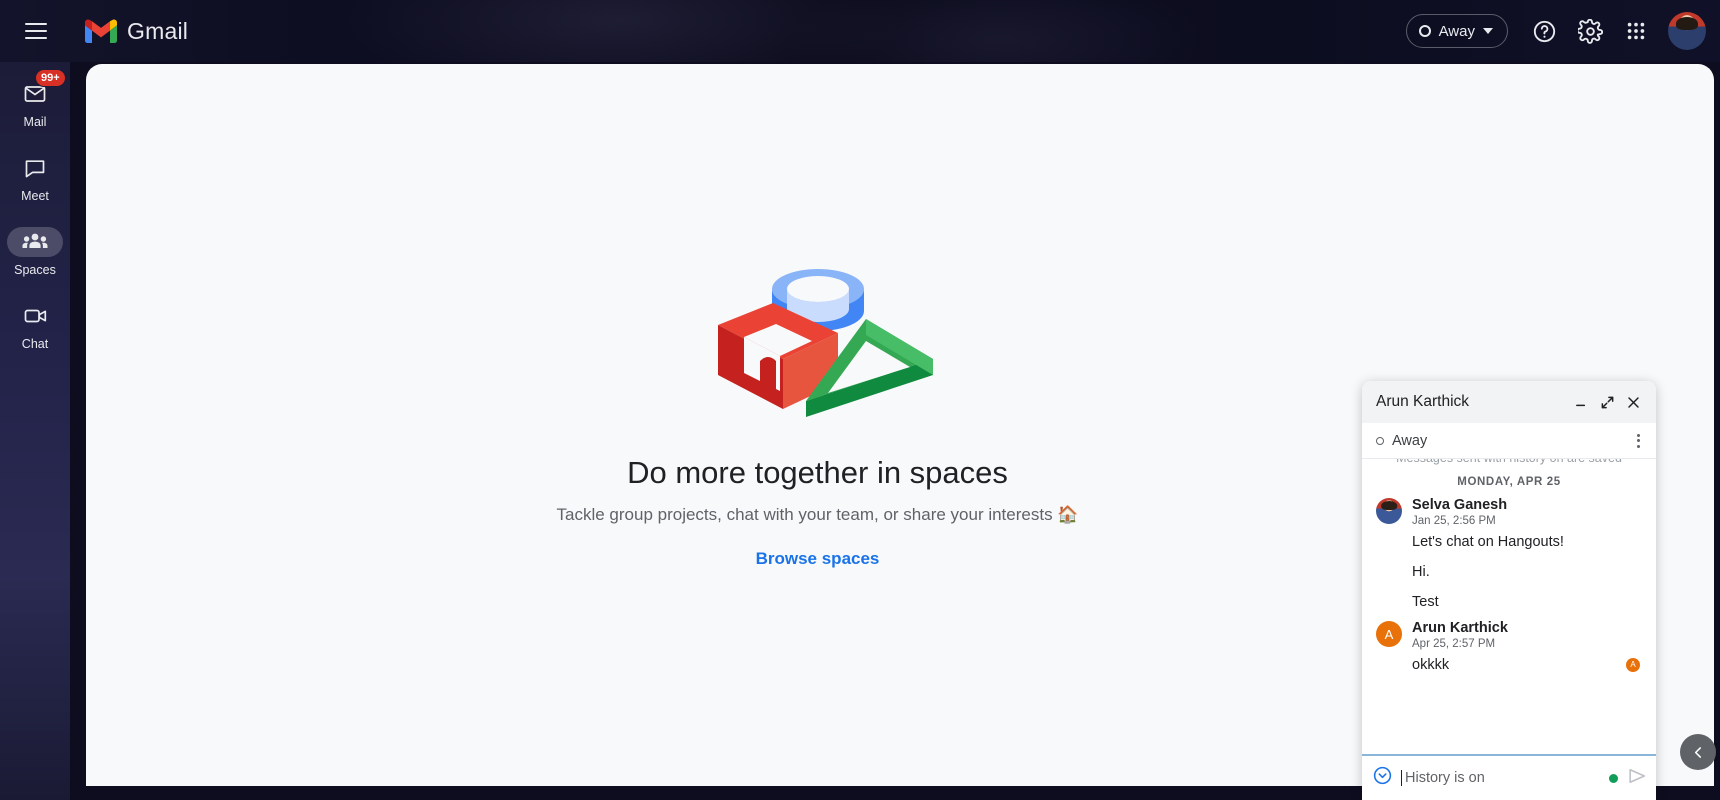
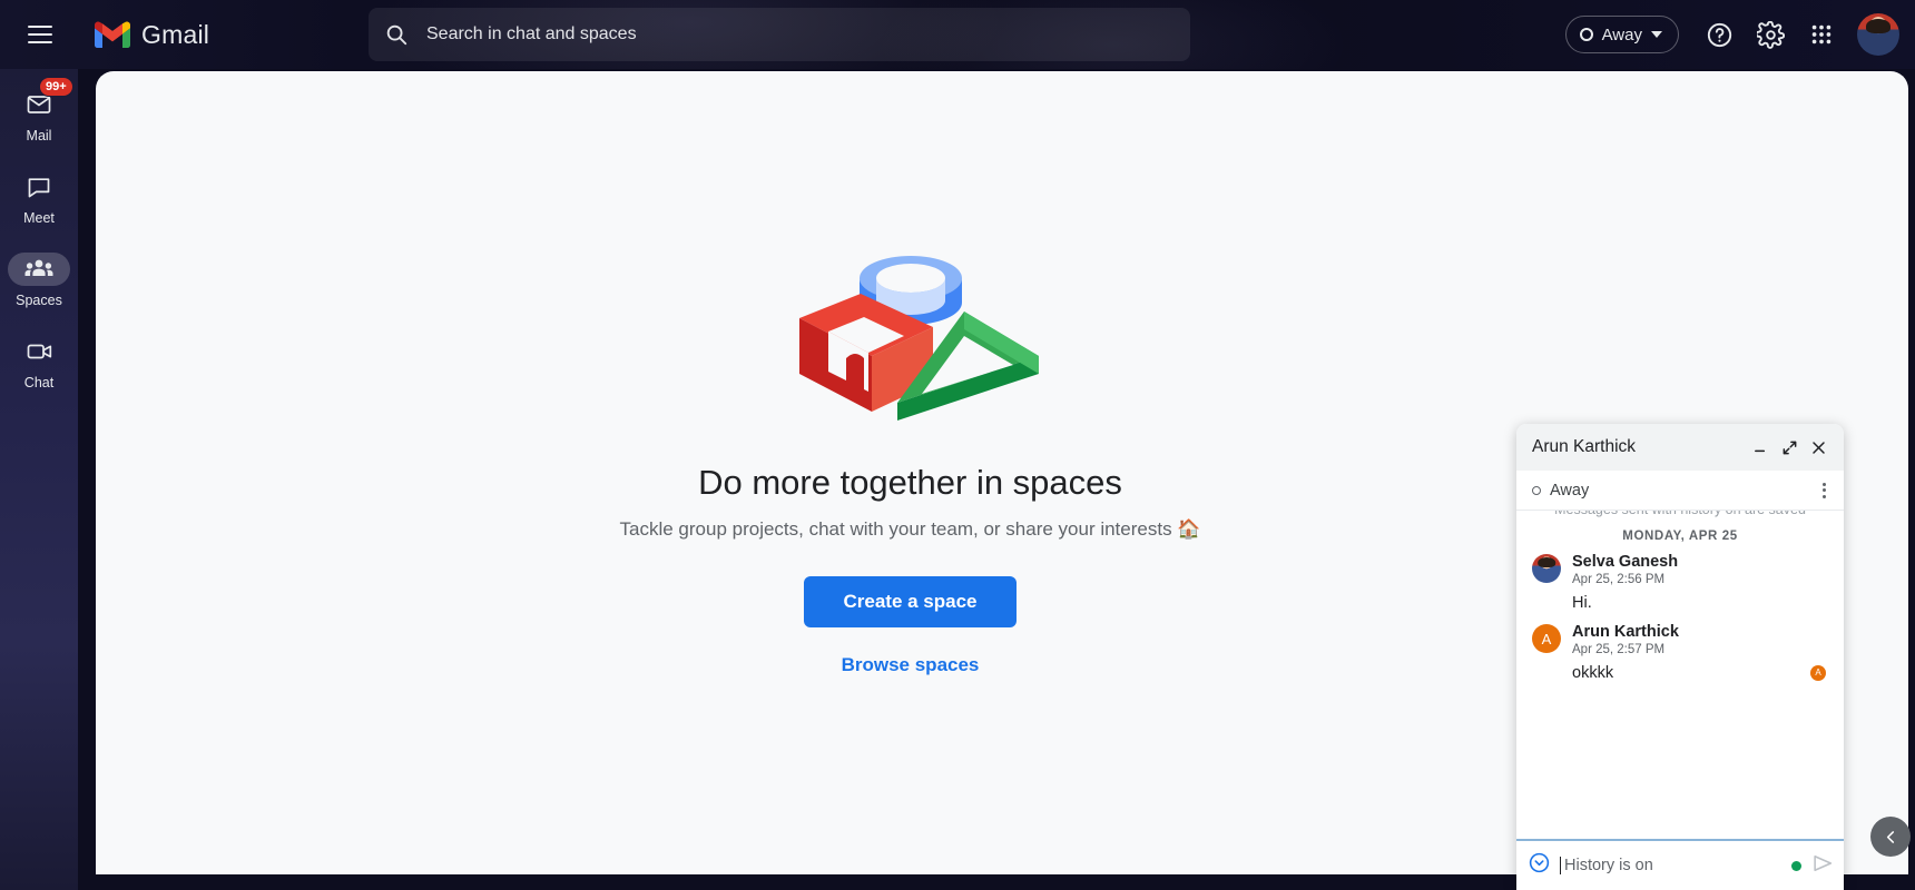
  Gmail
+ Search in chat and spaces
  Away
  99+
  Mail
  Meet
  Spaces
  Chat
  Do more together in spaces
  Tackle group projects, chat with your team, or share your interests 🏠
+ Create a space
  Browse spaces
  Arun Karthick
  Away
  MONDAY, APR 25
  Selva Ganesh
- Jan 25, 2:56 PM
+ Apr 25, 2:56 PM
- Let's chat on Hangouts!
  Hi.
- Test
  A
  Arun Karthick
  Apr 25, 2:57 PM
  okkkk
  A
  History is on
